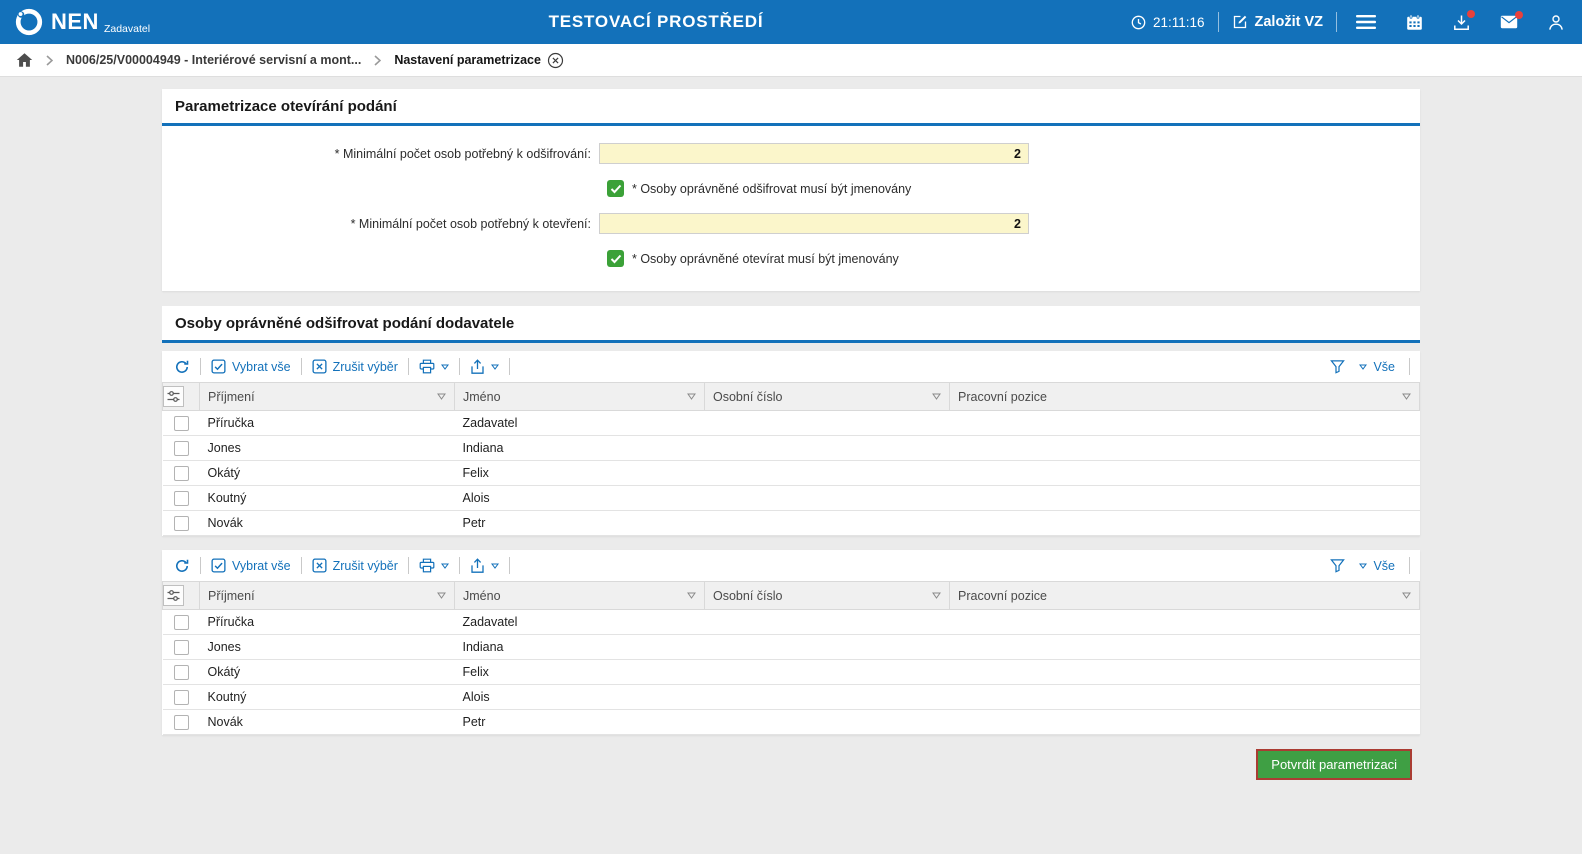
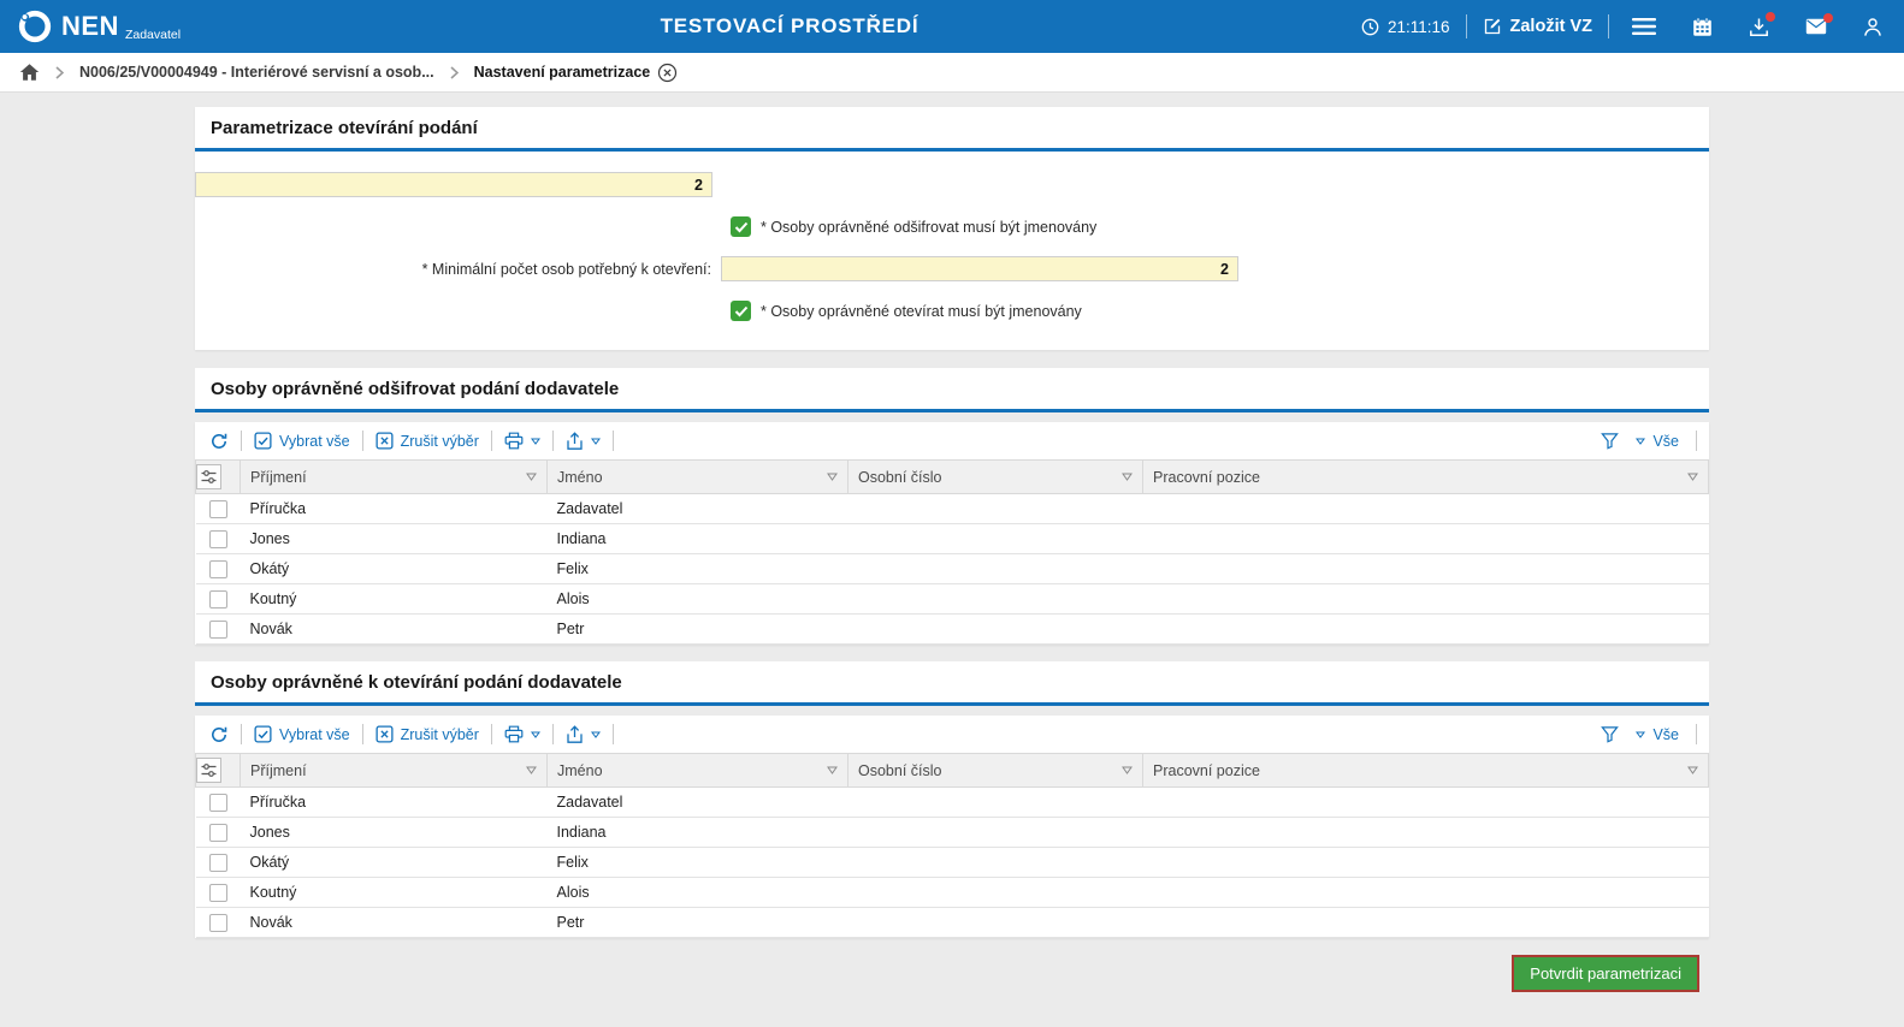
  NEN
  Zadavatel
  TESTOVACÍ PROSTŘEDÍ
  21:11:16
  Založit VZ
- N006/25/V00004949 - Interiérové servisní a mont...
+ N006/25/V00004949 - Interiérové servisní a osob...
  Nastavení parametrizace
  Parametrizace otevírání podání
- * Minimální počet osob potřebný k odšifrování:
  2
  * Osoby oprávněné odšifrovat musí být jmenovány
  * Minimální počet osob potřebný k otevření:
  2
  * Osoby oprávněné otevírat musí být jmenovány
  Osoby oprávněné odšifrovat podání dodavatele
  Vybrat vše
  Zrušit výběr
  Vše
  	Příjmení	Jméno	Osobní číslo	Pracovní pozice
  	Příručka	Zadavatel
  	Jones	Indiana
  	Okátý	Felix
  	Koutný	Alois
  	Novák	Petr
+ Osoby oprávněné k otevírání podání dodavatele
  Vybrat vše
  Zrušit výběr
  Vše
  	Příjmení	Jméno	Osobní číslo	Pracovní pozice
  	Příručka	Zadavatel
  	Jones	Indiana
  	Okátý	Felix
  	Koutný	Alois
  	Novák	Petr
  Potvrdit parametrizaci
